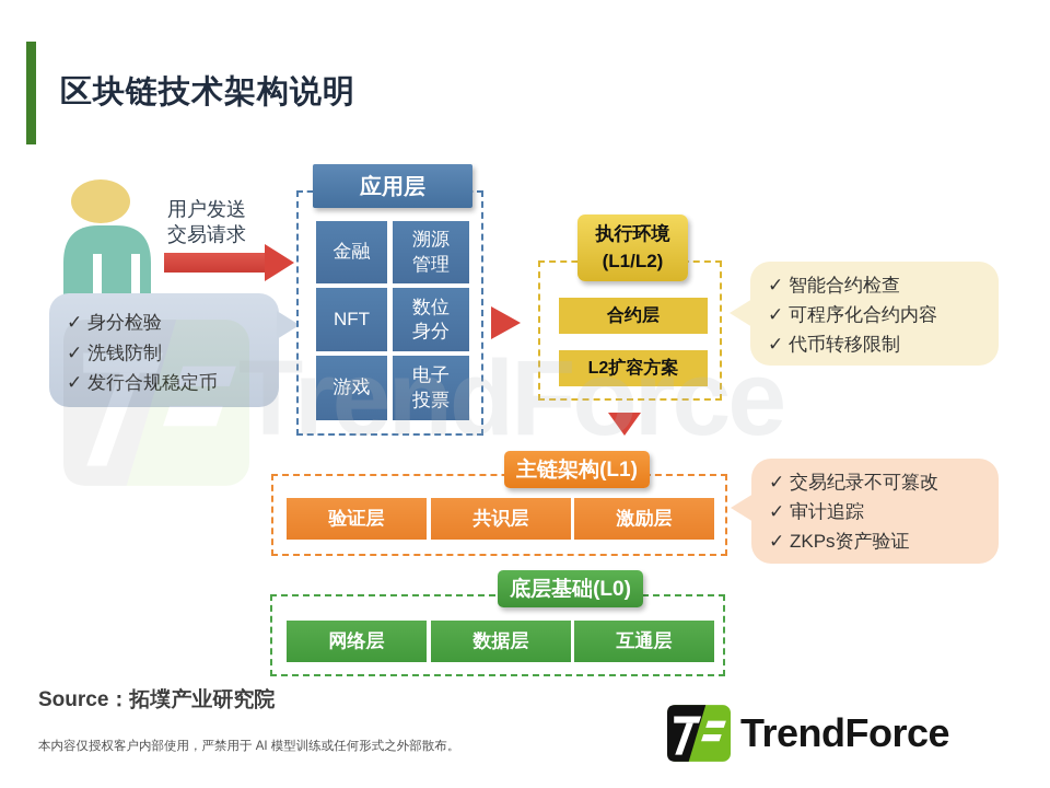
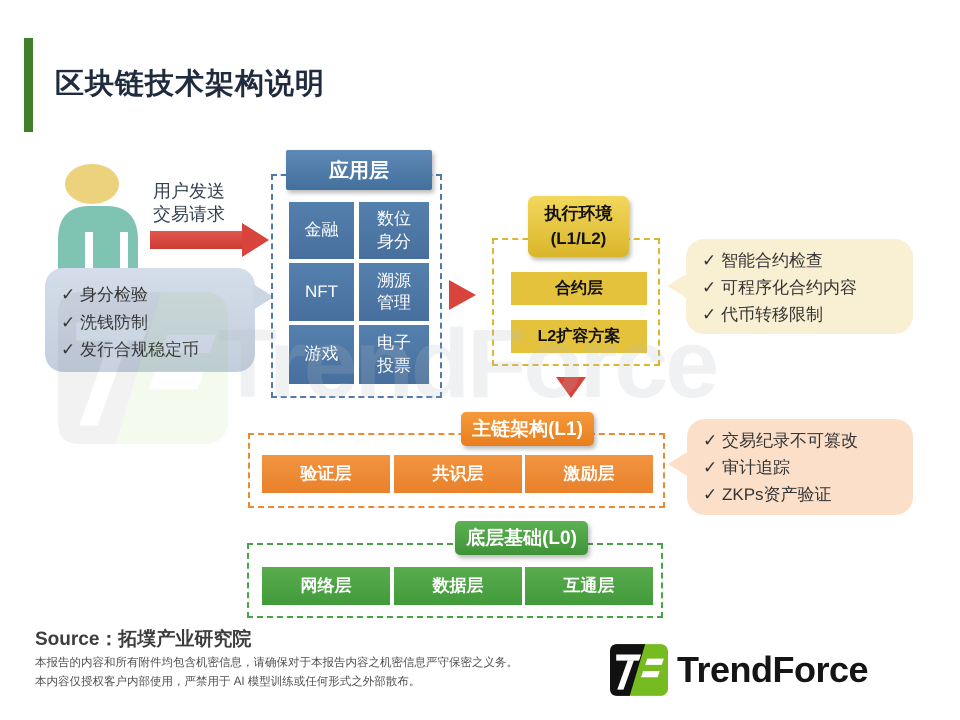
  区块链技术架构说明
  用户发送
  交易请求
  ✓ 身分检验
  ✓ 洗钱防制
  ✓ 发行合规稳定币
  应用层
  金融
- 溯源管理
+ 数位身分
  NFT
- 数位身分
+ 溯源管理
  游戏
  电子投票
  执行环境
  (L1/L2)
  合约层
  L2扩容方案
  ✓ 智能合约检查
  ✓ 可程序化合约内容
  ✓ 代币转移限制
  主链架构(L1)
  验证层
  共识层
  激励层
  ✓ 交易纪录不可篡改
  ✓ 审计追踪
  ✓ ZKPs资产验证
  底层基础(L0)
  网络层
  数据层
  互通层
  Source：拓墣产业研究院
+ 本报告的内容和所有附件均包含机密信息，请确保对于本报告内容之机密信息严守保密之义务。
  本内容仅授权客户内部使用，严禁用于 AI 模型训练或任何形式之外部散布。
  TrendForce
  TrendForce
